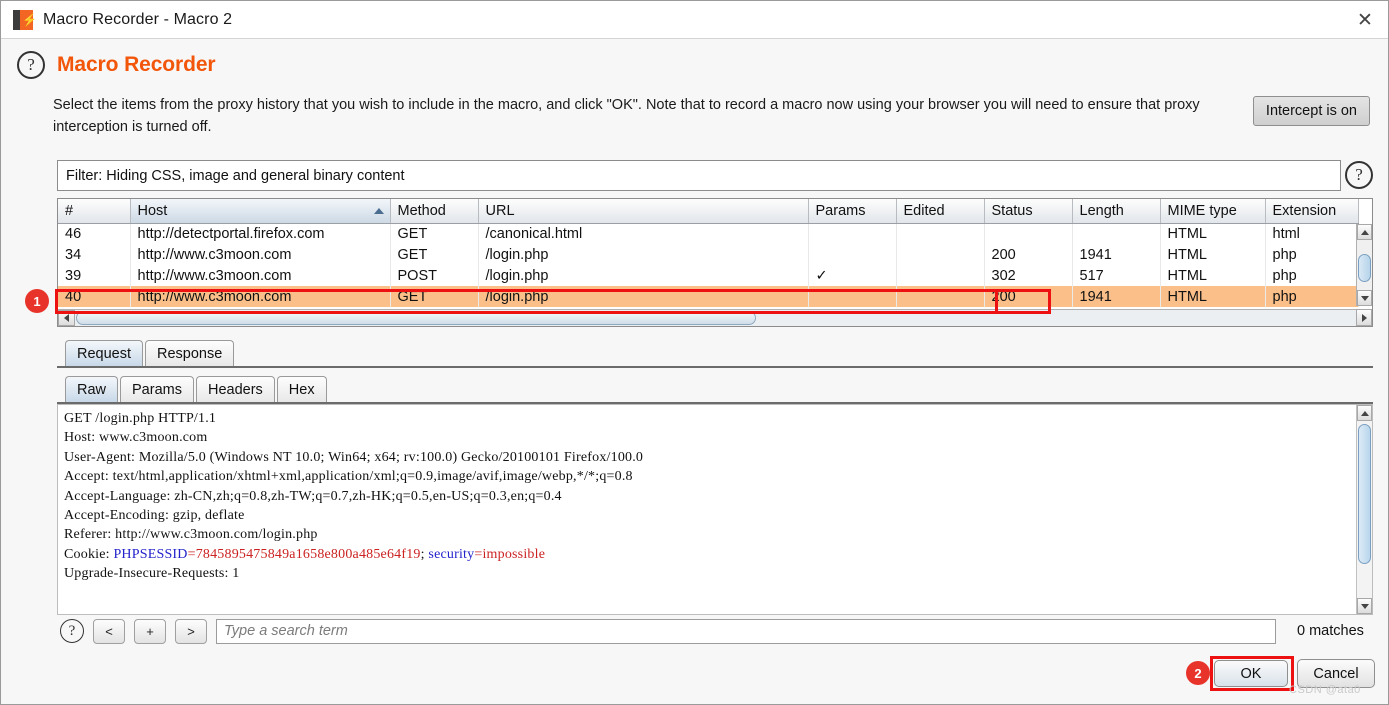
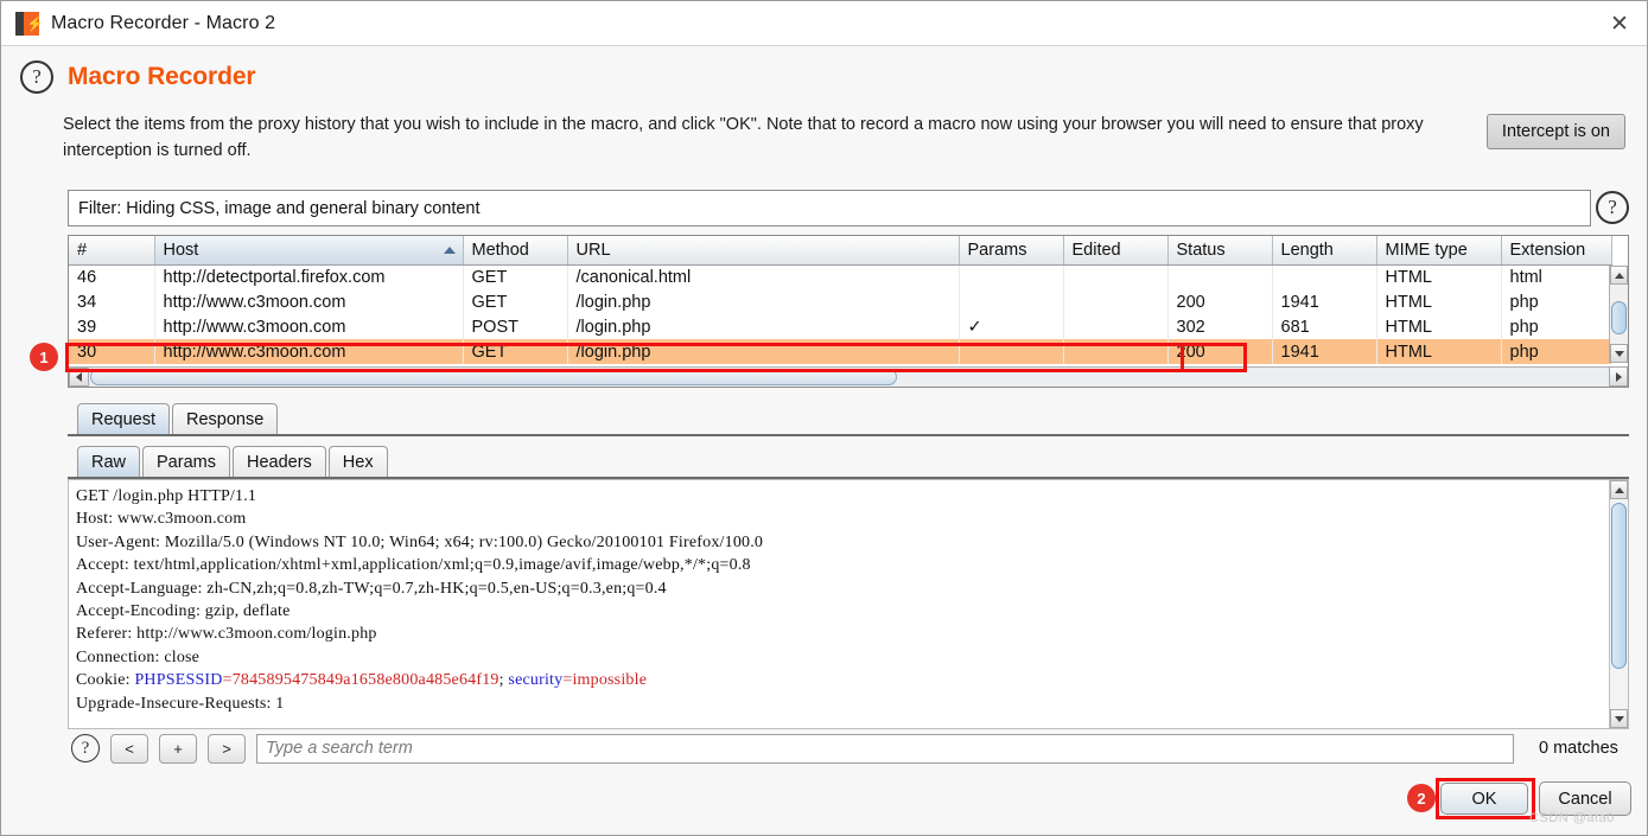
  ⚡
  Macro Recorder - Macro 2
  ✕
  ?
  Macro Recorder
  Select the items from the proxy history that you wish to include in the macro, and click "OK". Note that to record a macro now using your browser you will need to ensure that proxy interception is turned off.
  Intercept is on
  Filter: Hiding CSS, image and general binary content
  ?
  #	Host	Method	URL	Params	Edited	Status	Length	MIME type	Extension
  46	http://detectportal.firefox.com	GET	/canonical.html					HTML	html
  34	http://www.c3moon.com	GET	/login.php			200	1941	HTML	php
- 39	http://www.c3moon.com	POST	/login.php	✓		302	517	HTML	php
+ 39	http://www.c3moon.com	POST	/login.php	✓		302	681	HTML	php
- 40	http://www.c3moon.com	GET	/login.php			200	1941	HTML	php
+ 30	http://www.c3moon.com	GET	/login.php			200	1941	HTML	php
  1
  Request
  Response
  Raw
  Params
  Headers
  Hex
  GET /login.php HTTP/1.1
  Host: www.c3moon.com
  User-Agent: Mozilla/5.0 (Windows NT 10.0; Win64; x64; rv:100.0) Gecko/20100101 Firefox/100.0
  Accept: text/html,application/xhtml+xml,application/xml;q=0.9,image/avif,image/webp,*/*;q=0.8
  Accept-Language: zh-CN,zh;q=0.8,zh-TW;q=0.7,zh-HK;q=0.5,en-US;q=0.3,en;q=0.4
  Accept-Encoding: gzip, deflate
  Referer: http://www.c3moon.com/login.php
+ Connection: close
  Cookie: PHPSESSID=7845895475849a1658e800a485e64f19; security=impossible
  Upgrade-Insecure-Requests: 1
  ?
  <
  +
  >
  Type a search term
  0 matches
  2
  OK
  Cancel
  CSDN @ata0
